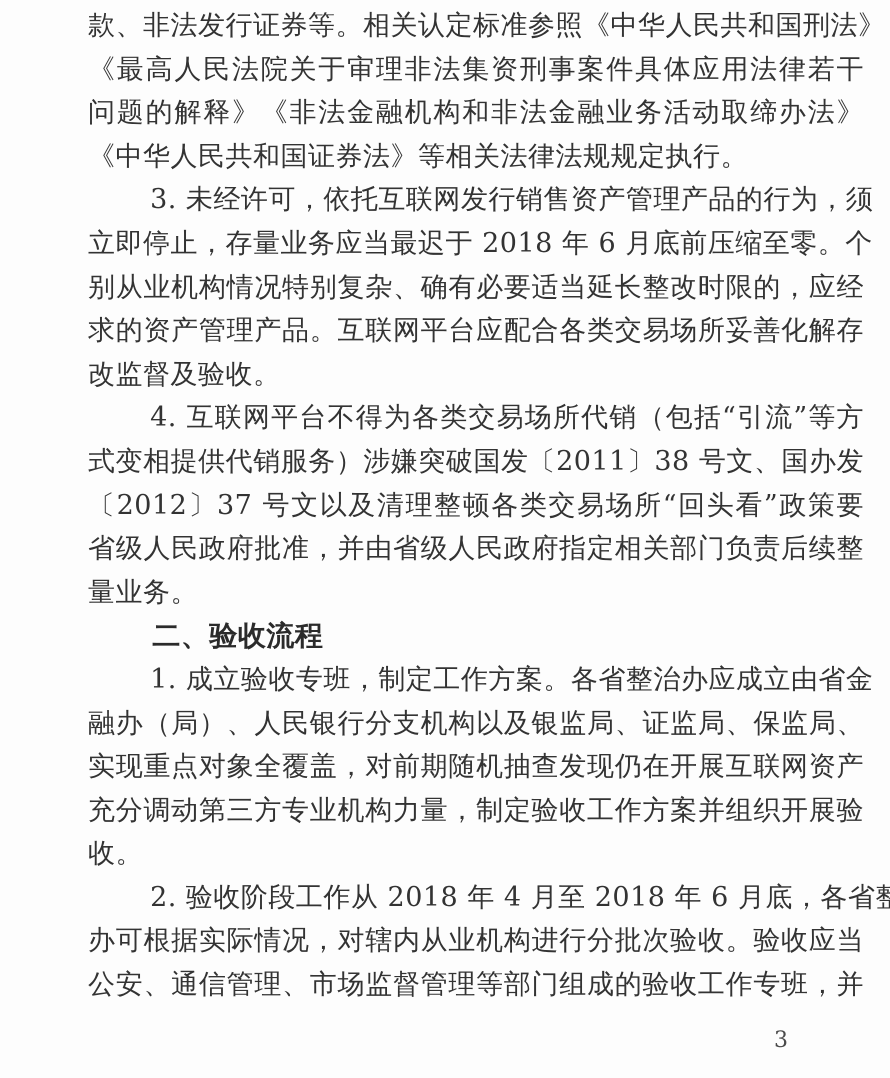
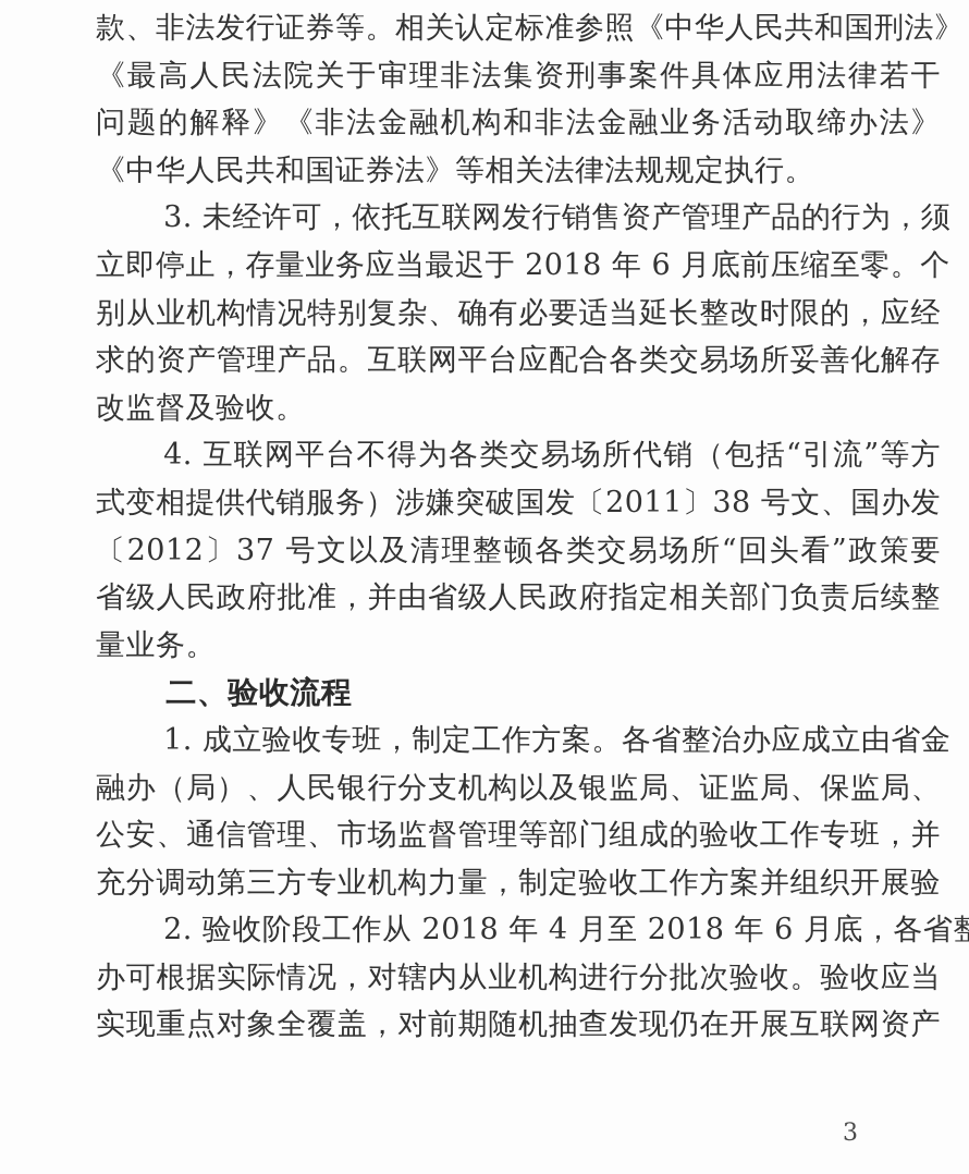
  款、非法发行证券等。相关认定标准参照《中华人民共和国刑法》
  《最高人民法院关于审理非法集资刑事案件具体应用法律若干
  问题的解释》《非法金融机构和非法金融业务活动取缔办法》
  《中华人民共和国证券法》等相关法律法规规定执行。
  3. 未经许可，依托互联网发行销售资产管理产品的行为，须
  立即停止，存量业务应当最迟于 2018 年 6 月底前压缩至零。个
  别从业机构情况特别复杂、确有必要适当延长整改时限的，应经
  求的资产管理产品。互联网平台应配合各类交易场所妥善化解存
  改监督及验收。
  4. 互联网平台不得为各类交易场所代销（包括“引流”等方
  式变相提供代销服务）涉嫌突破国发〔2011〕38 号文、国办发
  〔2012〕37 号文以及清理整顿各类交易场所“回头看”政策要
  省级人民政府批准，并由省级人民政府指定相关部门负责后续整
  量业务。
  二、验收流程
  1. 成立验收专班，制定工作方案。各省整治办应成立由省金
  融办（局）、人民银行分支机构以及银监局、证监局、保监局、
- 实现重点对象全覆盖，对前期随机抽查发现仍在开展互联网资产
+ 公安、通信管理、市场监督管理等部门组成的验收工作专班，并
  充分调动第三方专业机构力量，制定验收工作方案并组织开展验
- 收。
  2. 验收阶段工作从 2018 年 4 月至 2018 年 6 月底，各省整
  办可根据实际情况，对辖内从业机构进行分批次验收。验收应当
- 公安、通信管理、市场监督管理等部门组成的验收工作专班，并
+ 实现重点对象全覆盖，对前期随机抽查发现仍在开展互联网资产
  3
